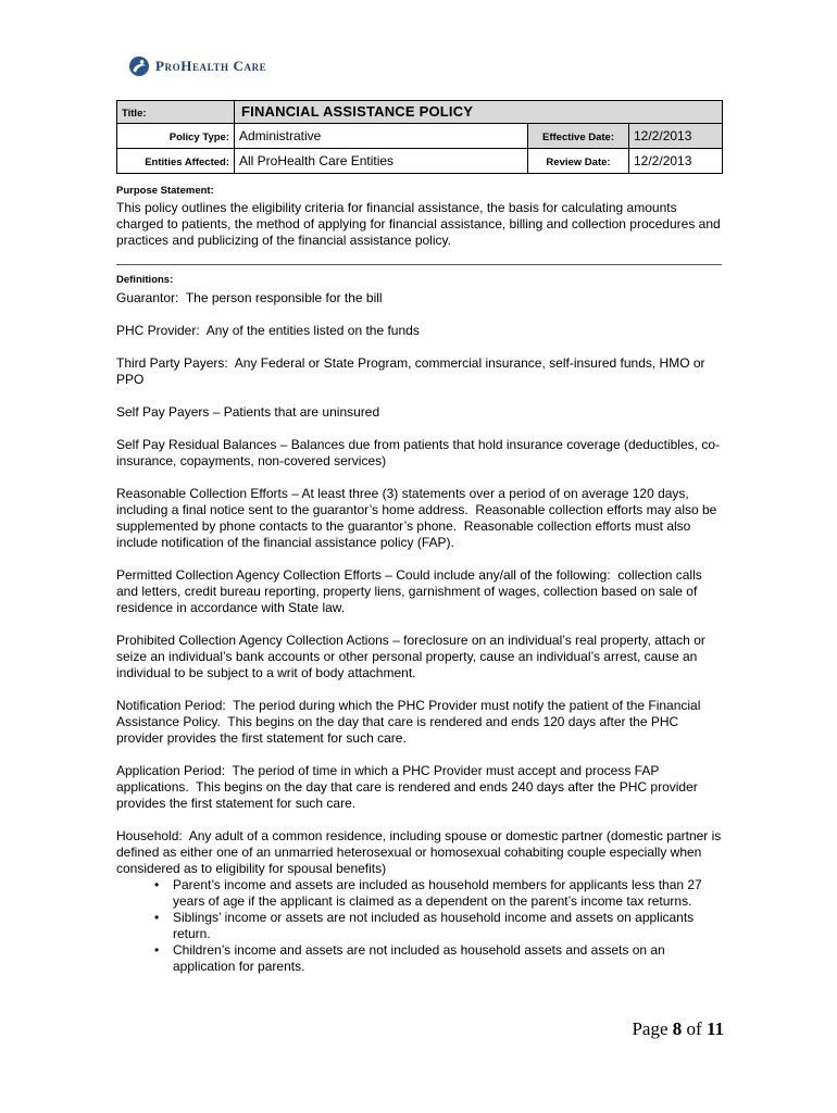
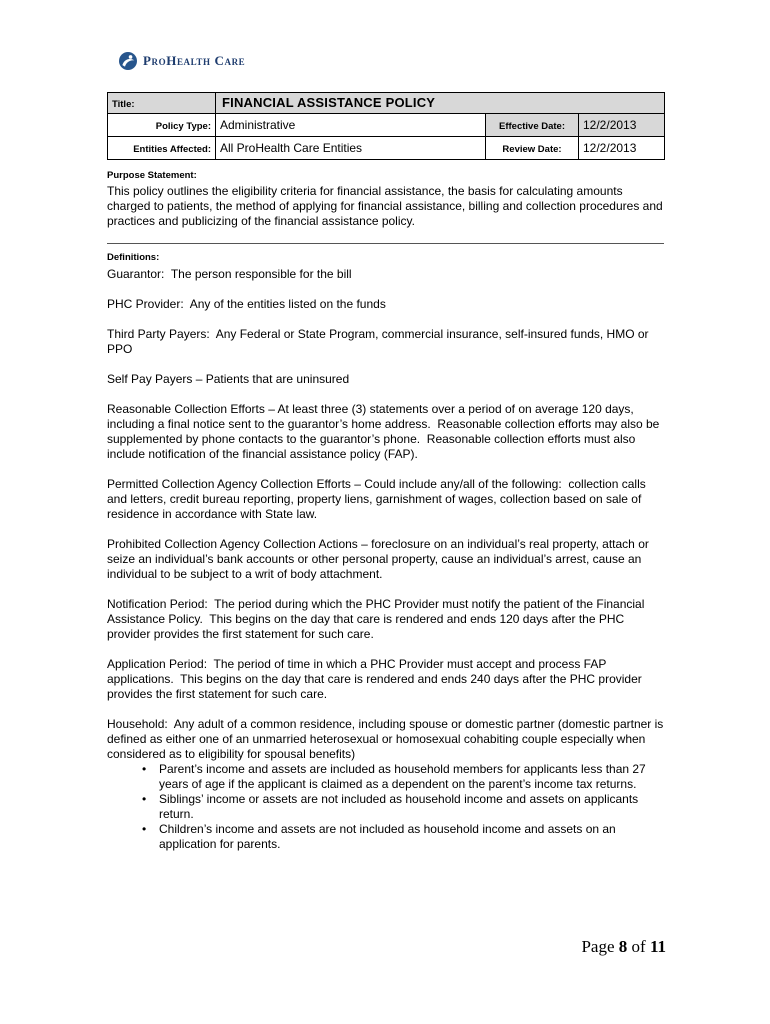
  ProHealth Care
  Title:	FINANCIAL ASSISTANCE POLICY
  Policy Type:	Administrative	Effective Date:	12/2/2013
  Entities Affected:	All ProHealth Care Entities	Review Date:	12/2/2013
  Purpose Statement:
  This policy outlines the eligibility criteria for financial assistance, the basis for calculating amounts charged to patients, the method of applying for financial assistance, billing and collection procedures and practices and publicizing of the financial assistance policy.
  Definitions:
  Guarantor: The person responsible for the bill
  PHC Provider: Any of the entities listed on the funds
  Third Party Payers: Any Federal or State Program, commercial insurance, self-insured funds, HMO or PPO
  Self Pay Payers – Patients that are uninsured
- Self Pay Residual Balances – Balances due from patients that hold insurance coverage (deductibles, co-insurance, copayments, non-covered services)
  Reasonable Collection Efforts – At least three (3) statements over a period of on average 120 days, including a final notice sent to the guarantor’s home address. Reasonable collection efforts may also be supplemented by phone contacts to the guarantor’s phone. Reasonable collection efforts must also include notification of the financial assistance policy (FAP).
  Permitted Collection Agency Collection Efforts – Could include any/all of the following: collection calls and letters, credit bureau reporting, property liens, garnishment of wages, collection based on sale of residence in accordance with State law.
  Prohibited Collection Agency Collection Actions – foreclosure on an individual’s real property, attach or seize an individual’s bank accounts or other personal property, cause an individual’s arrest, cause an individual to be subject to a writ of body attachment.
  Notification Period: The period during which the PHC Provider must notify the patient of the Financial Assistance Policy. This begins on the day that care is rendered and ends 120 days after the PHC provider provides the first statement for such care.
  Application Period: The period of time in which a PHC Provider must accept and process FAP applications. This begins on the day that care is rendered and ends 240 days after the PHC provider provides the first statement for such care.
  Household: Any adult of a common residence, including spouse or domestic partner (domestic partner is defined as either one of an unmarried heterosexual or homosexual cohabiting couple especially when considered as to eligibility for spousal benefits)
  Parent’s income and assets are included as household members for applicants less than 27 years of age if the applicant is claimed as a dependent on the parent’s income tax returns.
  Siblings’ income or assets are not included as household income and assets on applicants return.
- Children’s income and assets are not included as household assets and assets on an application for parents.
+ Children’s income and assets are not included as household income and assets on an application for parents.
  Page 8 of 11
